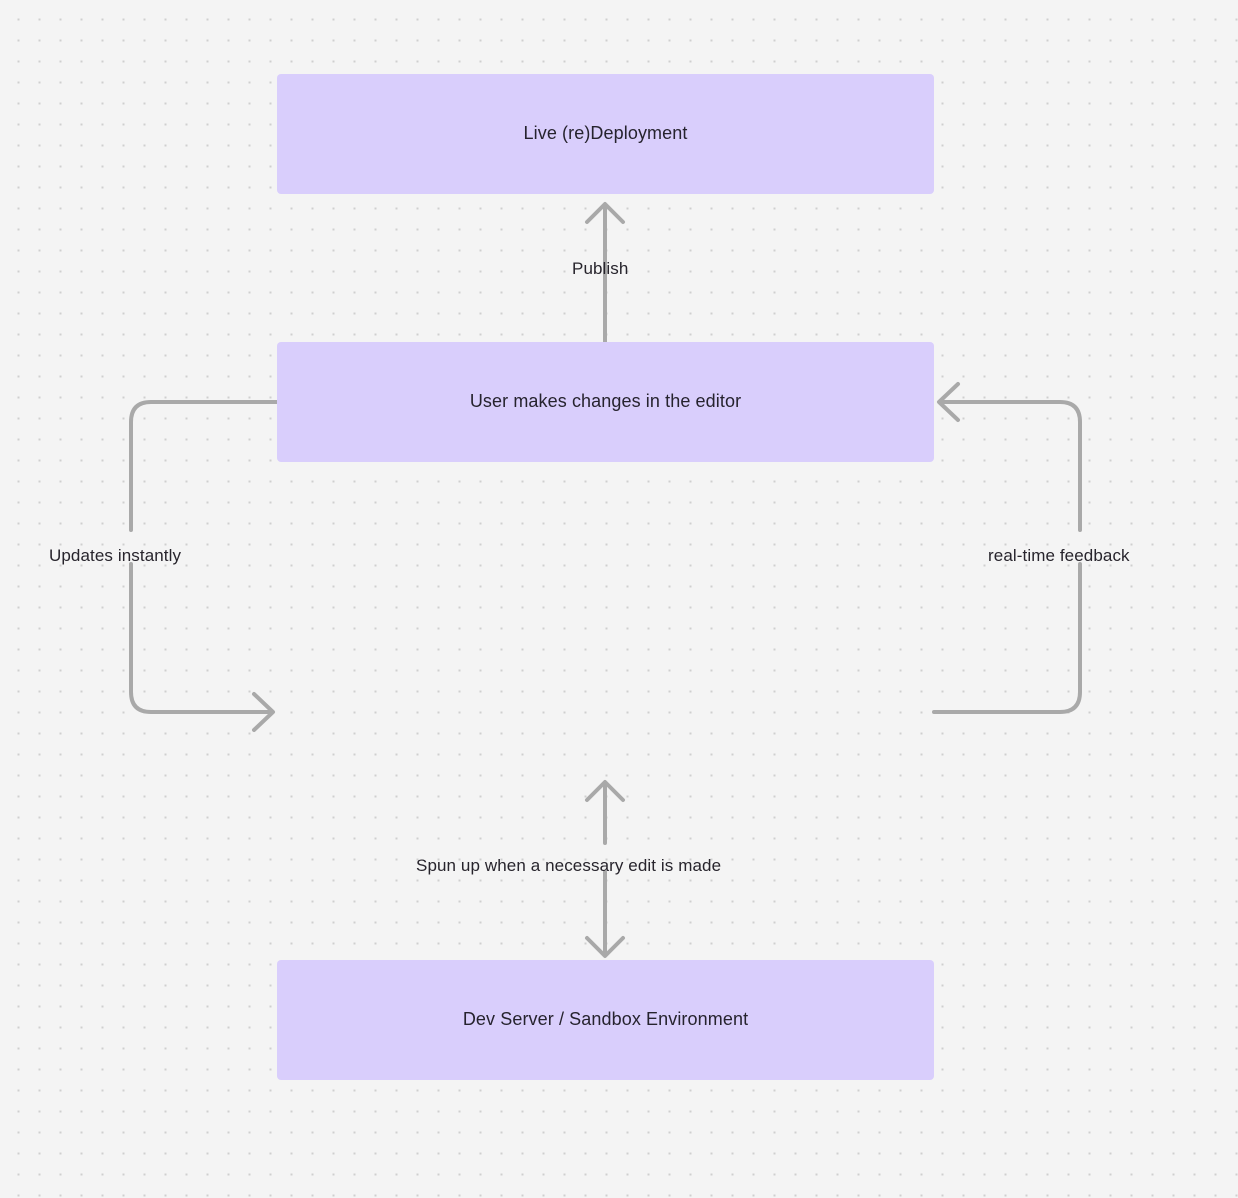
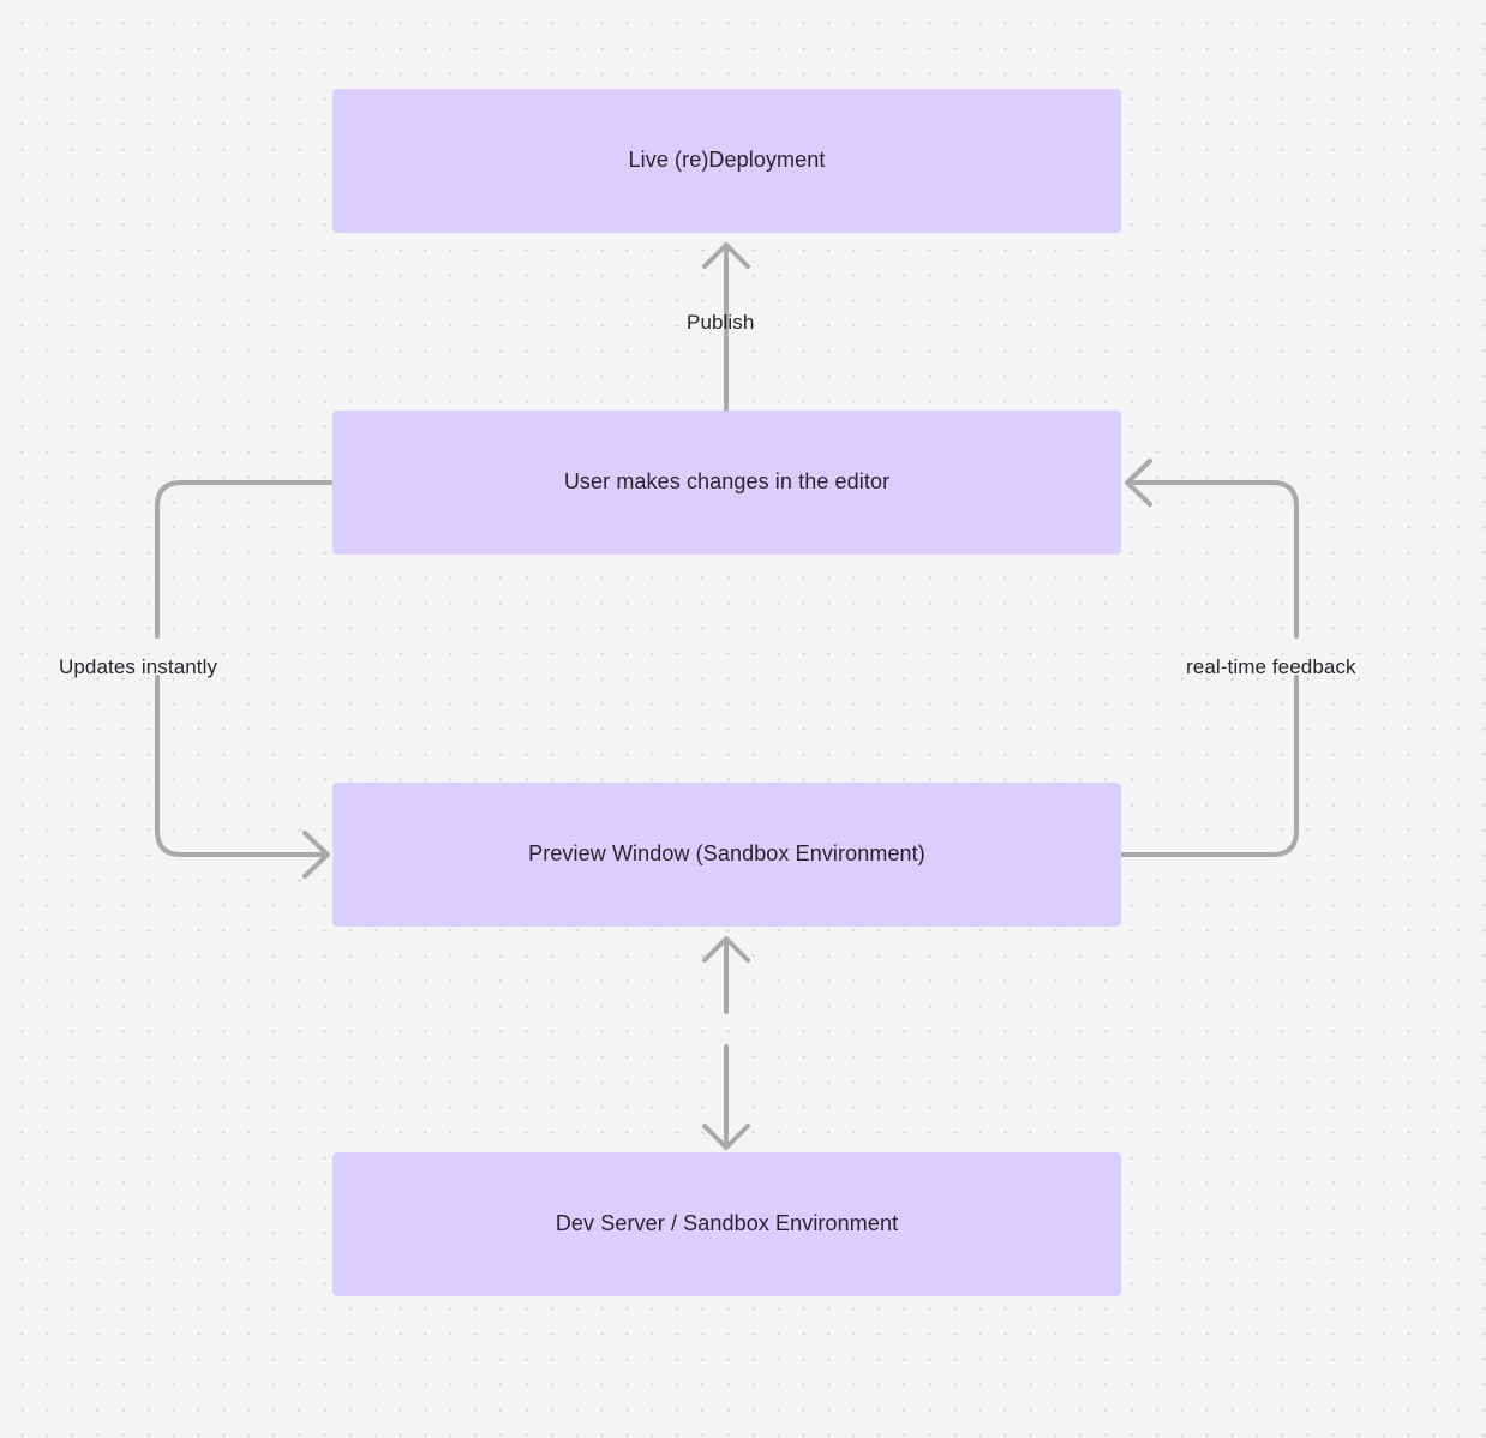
  Live (re)Deployment
  User makes changes in the editor
+ Preview Window (Sandbox Environment)
  Dev Server / Sandbox Environment
  Publish
  Updates instantly
  real-time feedback
- Spun up when a necessary edit is made
